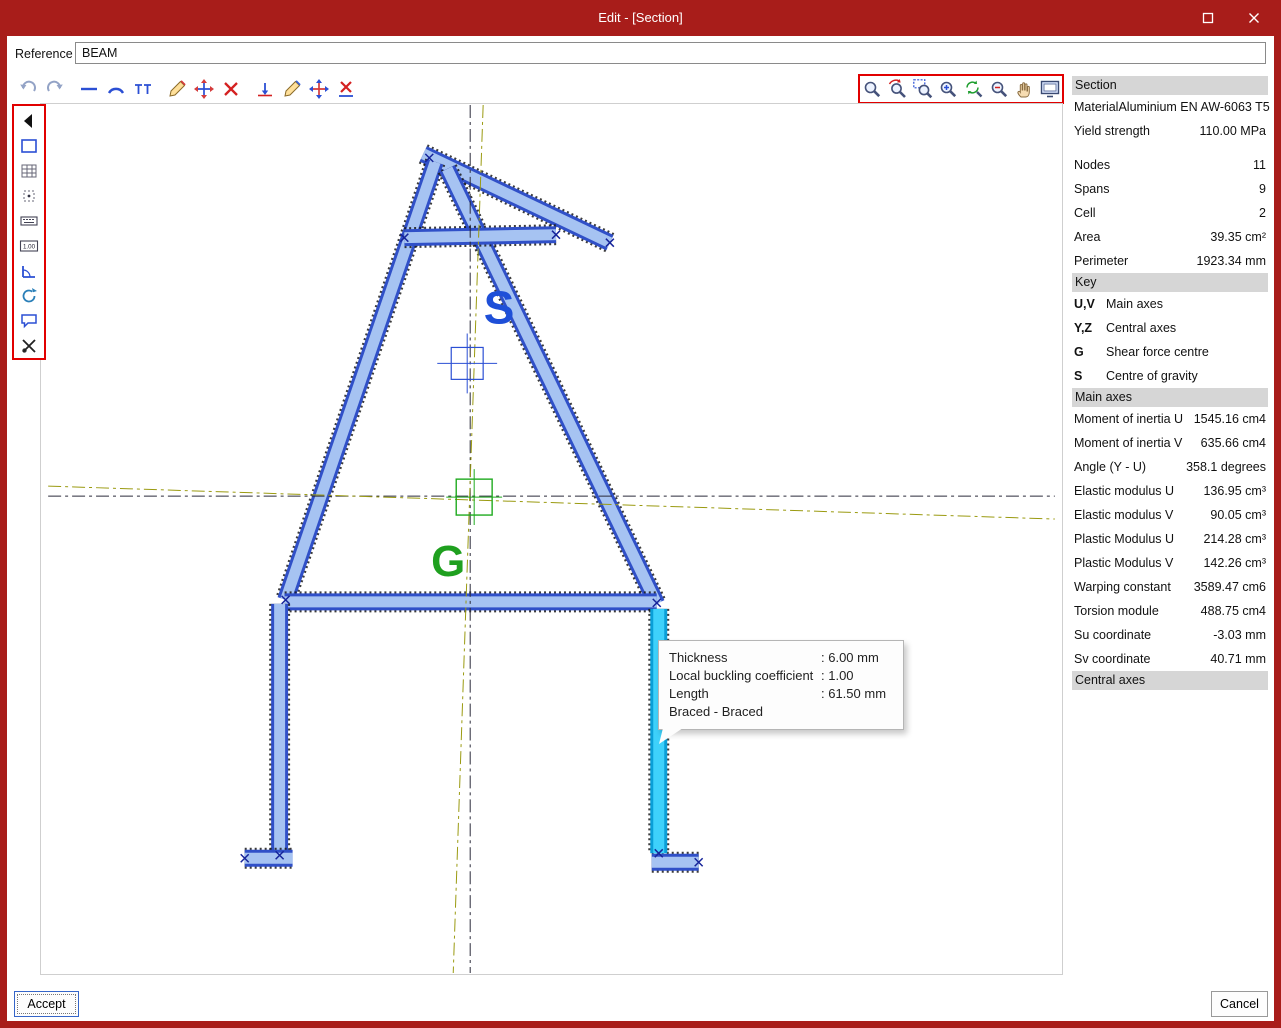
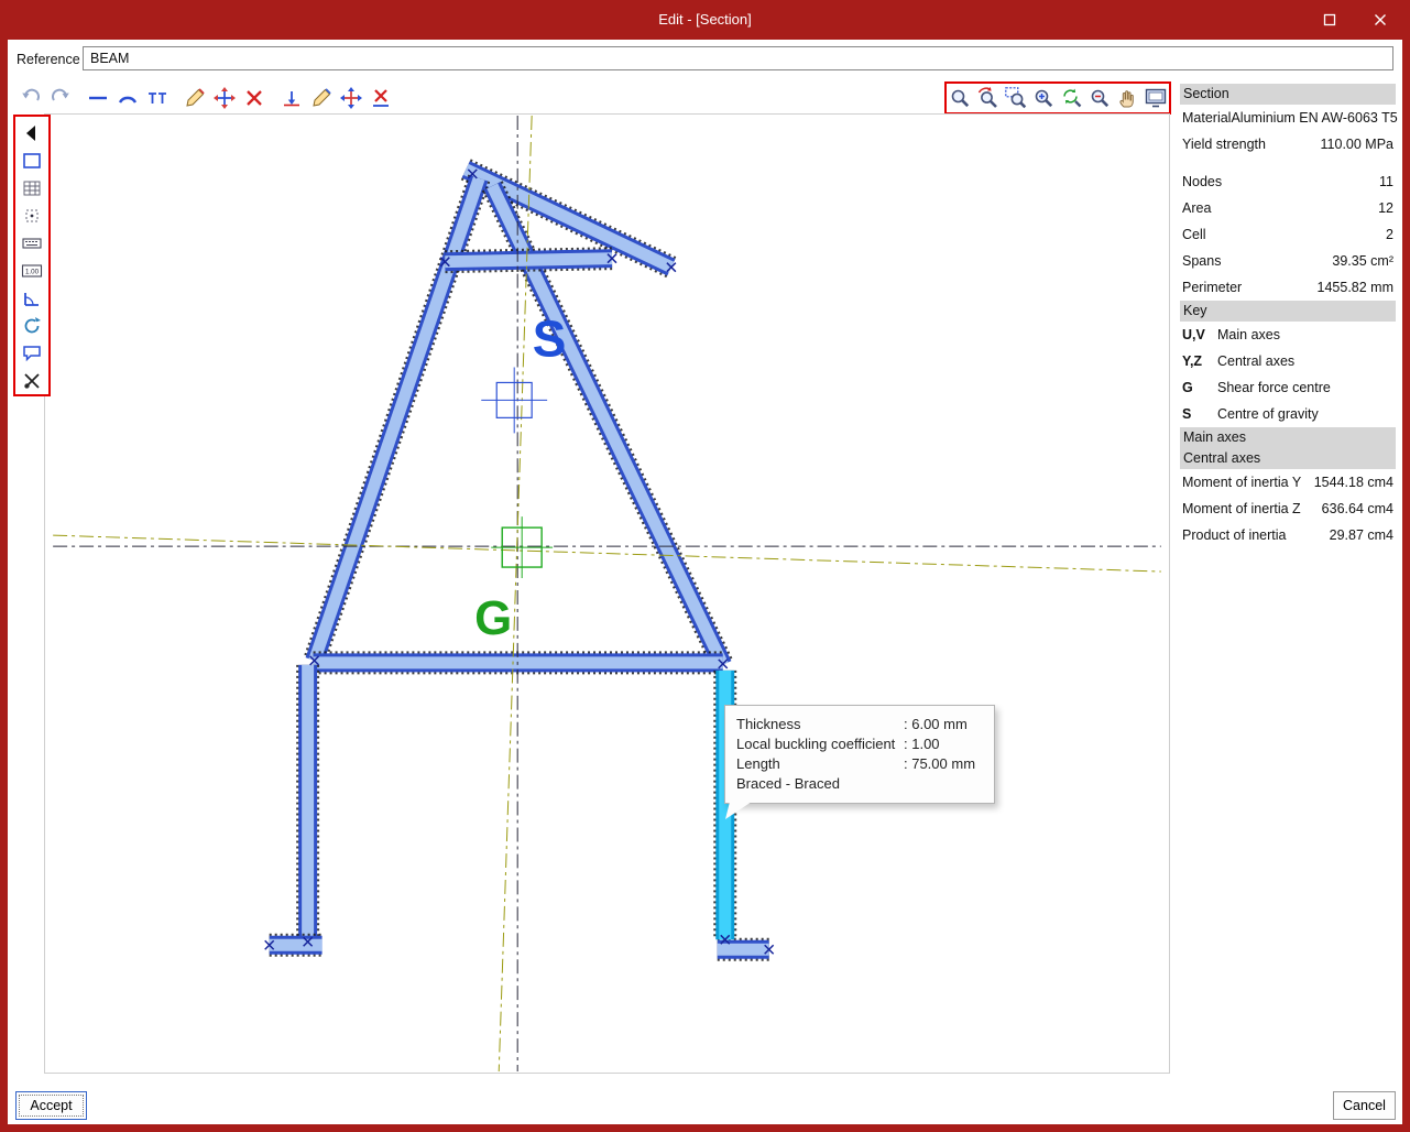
  Edit - [Section]
  Reference
  BEAM
  S
  G
  Thickness
  : 6.00 mm
  Local buckling coefficient
  : 1.00
  Length
- : 61.50 mm
+ : 75.00 mm
  Braced - Braced
  Section
  Material
  Aluminium EN AW-6063 T5
  Yield strength
  110.00 MPa
  Nodes
  11
- Spans
+ Area
- 9
+ 12
  Cell
  2
- Area
+ Spans
  39.35 cm²
  Perimeter
- 1923.34 mm
+ 1455.82 mm
  Key
  U,V
  Main axes
  Y,Z
  Central axes
  G
  Shear force centre
  S
  Centre of gravity
  Main axes
- Moment of inertia U
- 1545.16 cm4
- Moment of inertia V
- 635.66 cm4
- Angle (Y - U)
- 358.1 degrees
- Elastic modulus U
- 136.95 cm³
- Elastic modulus V
- 90.05 cm³
- Plastic Modulus U
- 214.28 cm³
- Plastic Modulus V
- 142.26 cm³
- Warping constant
- 3589.47 cm6
- Torsion module
- 488.75 cm4
- Su coordinate
- -3.03 mm
- Sv coordinate
- 40.71 mm
  Central axes
+ Moment of inertia Y
+ 1544.18 cm4
+ Moment of inertia Z
+ 636.64 cm4
+ Product of inertia
+ 29.87 cm4
  Accept
  Cancel
